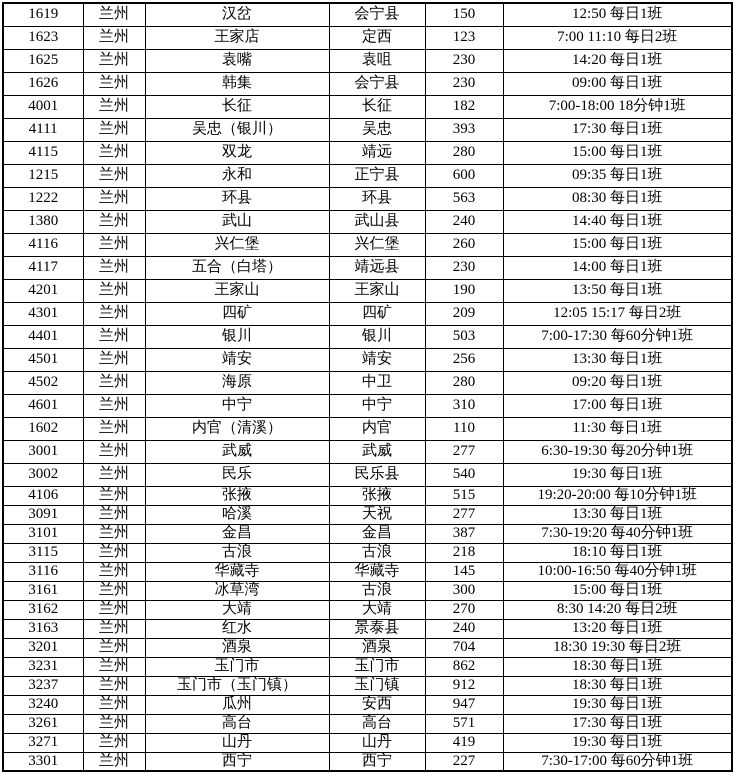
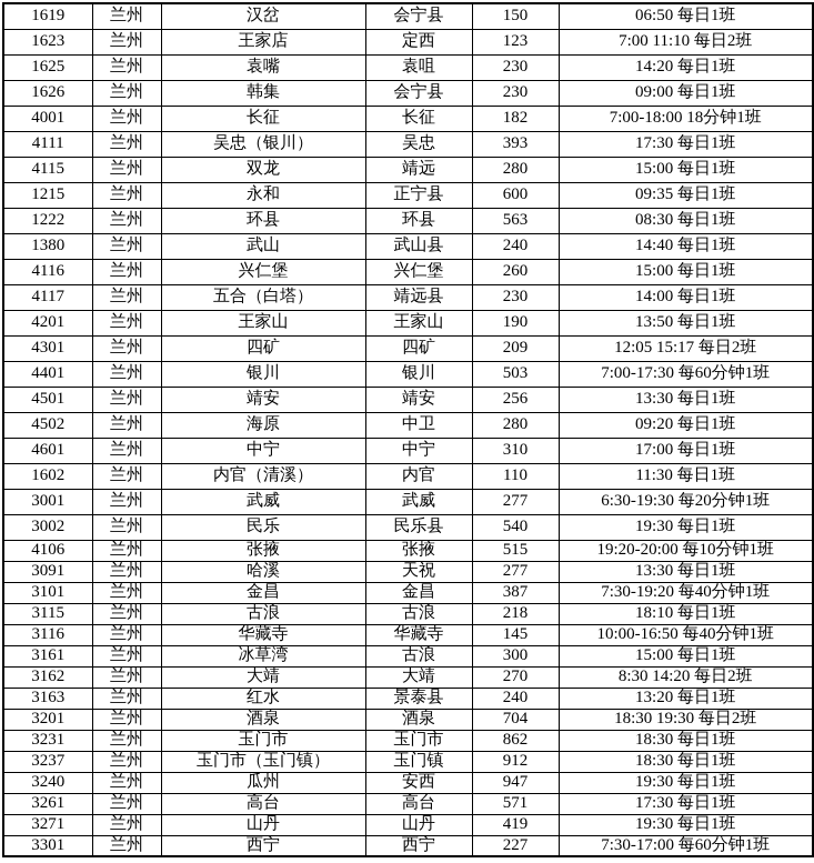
- 1619	兰州	汉岔	会宁县	150	12:50 每日1班
+ 1619	兰州	汉岔	会宁县	150	06:50 每日1班
  1623	兰州	王家店	定西	123	7:00 11:10 每日2班
  1625	兰州	袁嘴	袁咀	230	14:20 每日1班
  1626	兰州	韩集	会宁县	230	09:00 每日1班
  4001	兰州	长征	长征	182	7:00-18:00 18分钟1班
  4111	兰州	吴忠（银川）	吴忠	393	17:30 每日1班
  4115	兰州	双龙	靖远	280	15:00 每日1班
  1215	兰州	永和	正宁县	600	09:35 每日1班
  1222	兰州	环县	环县	563	08:30 每日1班
  1380	兰州	武山	武山县	240	14:40 每日1班
  4116	兰州	兴仁堡	兴仁堡	260	15:00 每日1班
  4117	兰州	五合（白塔）	靖远县	230	14:00 每日1班
  4201	兰州	王家山	王家山	190	13:50 每日1班
  4301	兰州	四矿	四矿	209	12:05 15:17 每日2班
  4401	兰州	银川	银川	503	7:00-17:30 每60分钟1班
  4501	兰州	靖安	靖安	256	13:30 每日1班
  4502	兰州	海原	中卫	280	09:20 每日1班
  4601	兰州	中宁	中宁	310	17:00 每日1班
  1602	兰州	内官（清溪）	内官	110	11:30 每日1班
  3001	兰州	武威	武威	277	6:30-19:30 每20分钟1班
  3002	兰州	民乐	民乐县	540	19:30 每日1班
  4106	兰州	张掖	张掖	515	19:20-20:00 每10分钟1班
  3091	兰州	哈溪	天祝	277	13:30 每日1班
  3101	兰州	金昌	金昌	387	7:30-19:20 每40分钟1班
  3115	兰州	古浪	古浪	218	18:10 每日1班
  3116	兰州	华藏寺	华藏寺	145	10:00-16:50 每40分钟1班
  3161	兰州	冰草湾	古浪	300	15:00 每日1班
  3162	兰州	大靖	大靖	270	8:30 14:20 每日2班
  3163	兰州	红水	景泰县	240	13:20 每日1班
  3201	兰州	酒泉	酒泉	704	18:30 19:30 每日2班
  3231	兰州	玉门市	玉门市	862	18:30 每日1班
  3237	兰州	玉门市（玉门镇）	玉门镇	912	18:30 每日1班
  3240	兰州	瓜州	安西	947	19:30 每日1班
  3261	兰州	高台	高台	571	17:30 每日1班
  3271	兰州	山丹	山丹	419	19:30 每日1班
  3301	兰州	西宁	西宁	227	7:30-17:00 每60分钟1班
